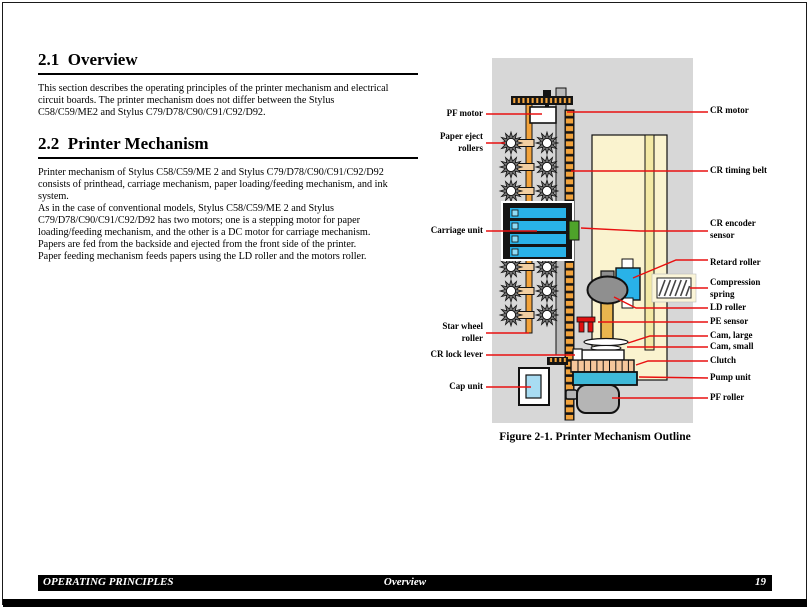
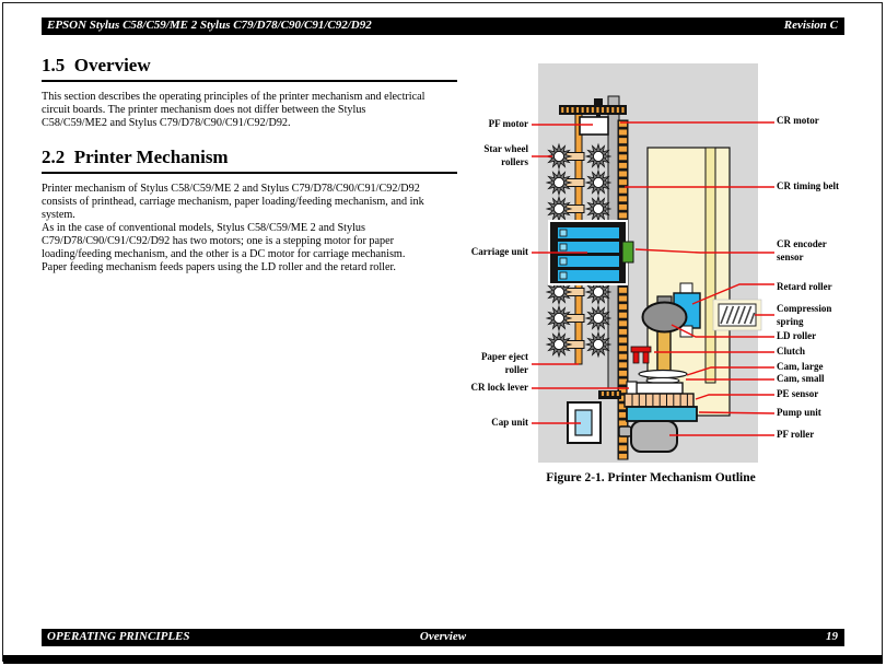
+ EPSON Stylus C58/C59/ME 2 Stylus C79/D78/C90/C91/C92/D92
+ Revision C
- 2.1 Overview
+ 1.5 Overview
  This section describes the operating principles of the printer mechanism and electrical circuit boards. The printer mechanism does not differ between the Stylus C58/C59/ME2 and Stylus C79/D78/C90/C91/C92/D92.
  2.2 Printer Mechanism
  Printer mechanism of Stylus C58/C59/ME 2 and Stylus C79/D78/C90/C91/C92/D92 consists of printhead, carriage mechanism, paper loading/feeding mechanism, and ink system.
  As in the case of conventional models, Stylus C58/C59/ME 2 and Stylus C79/D78/C90/C91/C92/D92 has two motors; one is a stepping motor for paper loading/feeding mechanism, and the other is a DC motor for carriage mechanism.
- Papers are fed from the backside and ejected from the front side of the printer.
- Paper feeding mechanism feeds papers using the LD roller and the motors roller.
+ Paper feeding mechanism feeds papers using the LD roller and the retard roller.
  PF motor
- Paper eject
+ Star wheel
  rollers
  Carriage unit
- Star wheel
+ Paper eject
  roller
  CR lock lever
  Cap unit
  CR motor
  CR timing belt
  CR encoder
  sensor
  Retard roller
  Compression
  spring
  LD roller
- PE sensor
+ Clutch
  Cam, large
  Cam, small
- Clutch
+ PE sensor
  Pump unit
  PF roller
  Figure 2-1. Printer Mechanism Outline
  Overview
  OPERATING PRINCIPLES
  19
